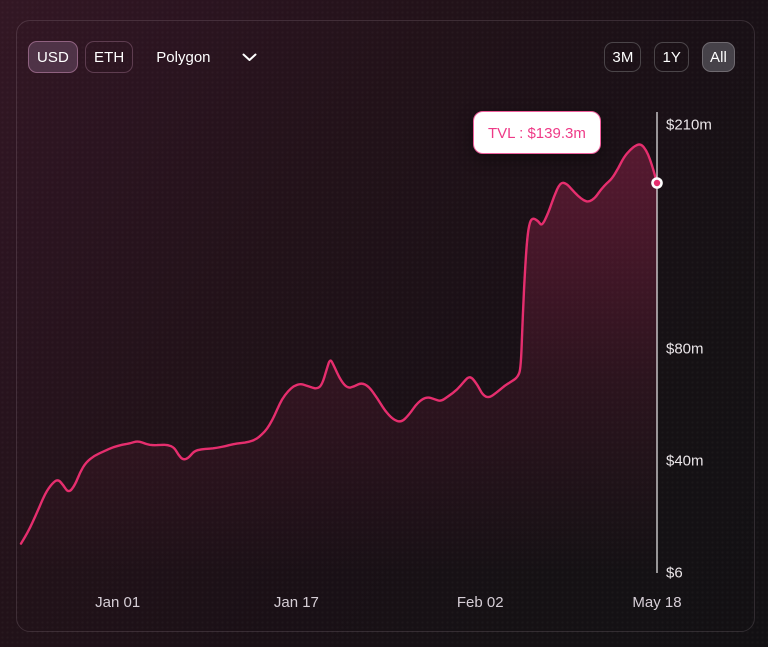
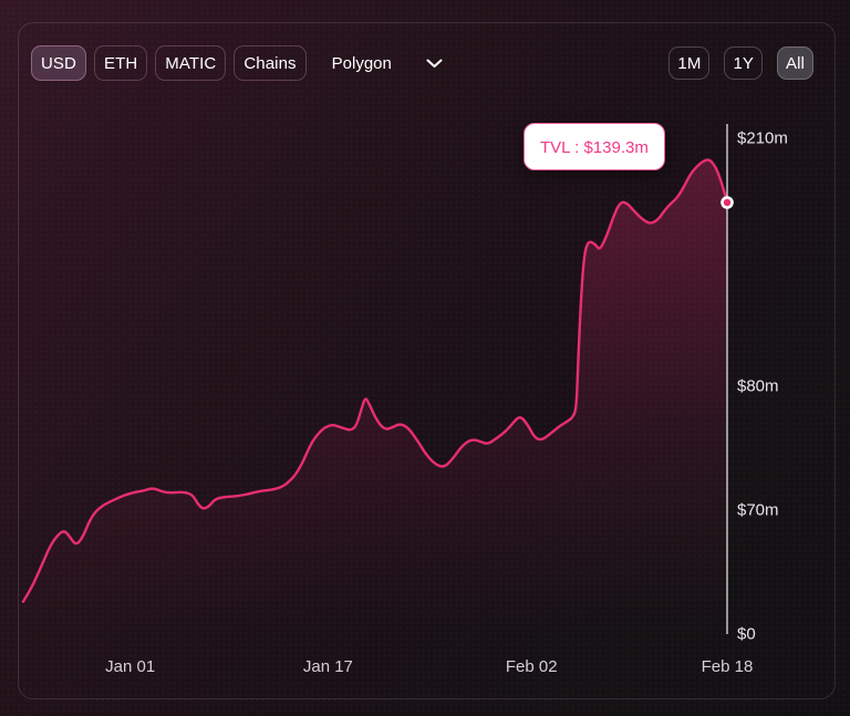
  USD
  ETH
+ MATIC
+ Chains
  Polygon
- 3M
+ 1M
  1Y
  All
- $6
+ $0
- $40m
+ $70m
  $80m
  $210m
  Jan 01
  Jan 17
  Feb 02
- May 18
+ Feb 18
  TVL : $139.3m
